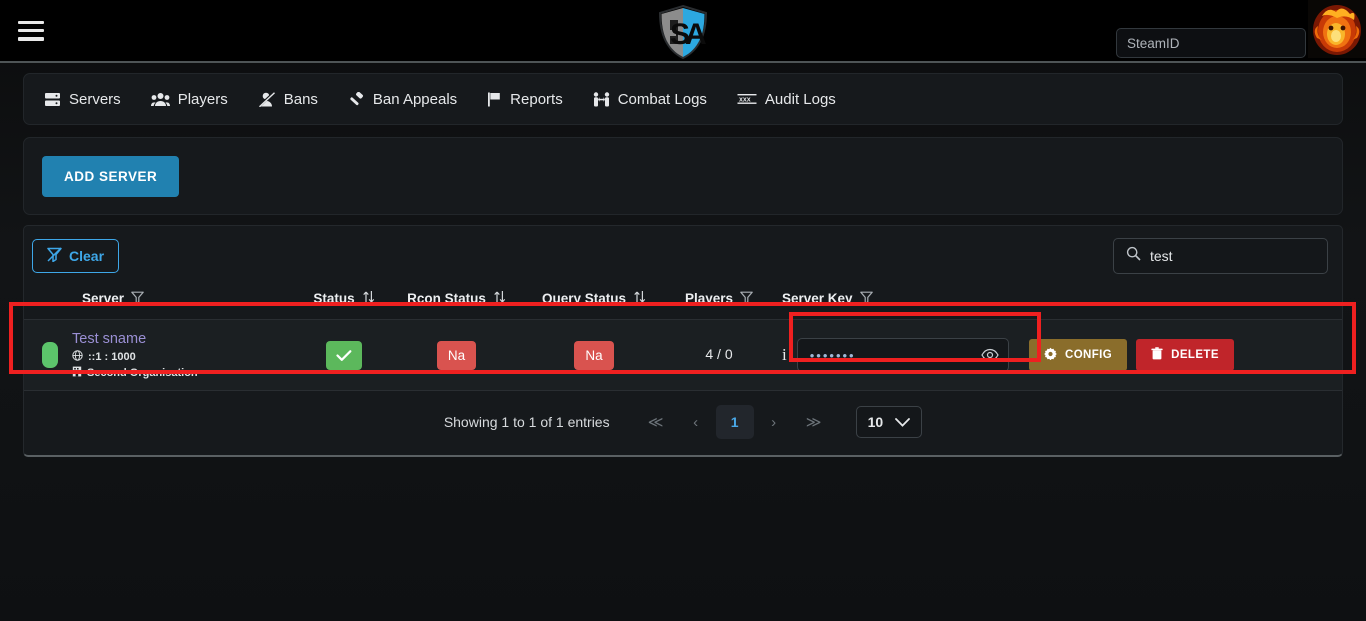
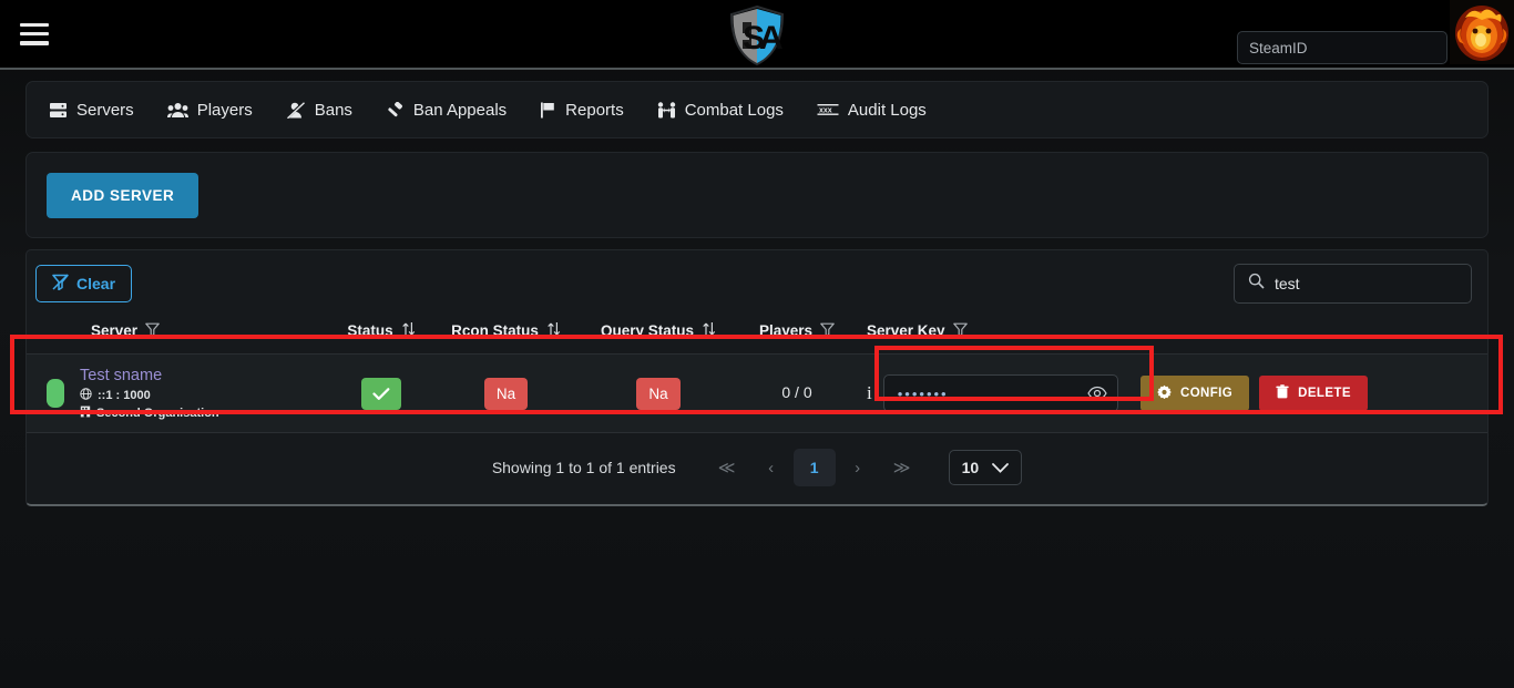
  S
  A
  SteamID
  Servers
  Players
  Bans
  Ban Appeals
  Reports
  Combat Logs
  Audit Logs
  ADD SERVER
  Clear
  test
  Server	Status	Rcon Status	Query Status	Players	Server Key
- Test sname ::1 : 1000 Second Organisation		Na	Na	4 / 0	i •••••••	CONFIG DELETE
+ Test sname ::1 : 1000 Second Organisation		Na	Na	0 / 0	i •••••••	CONFIG DELETE
  Showing 1 to 1 of 1 entries
  ≪
  ‹
  1
  ›
  ≫
  10
